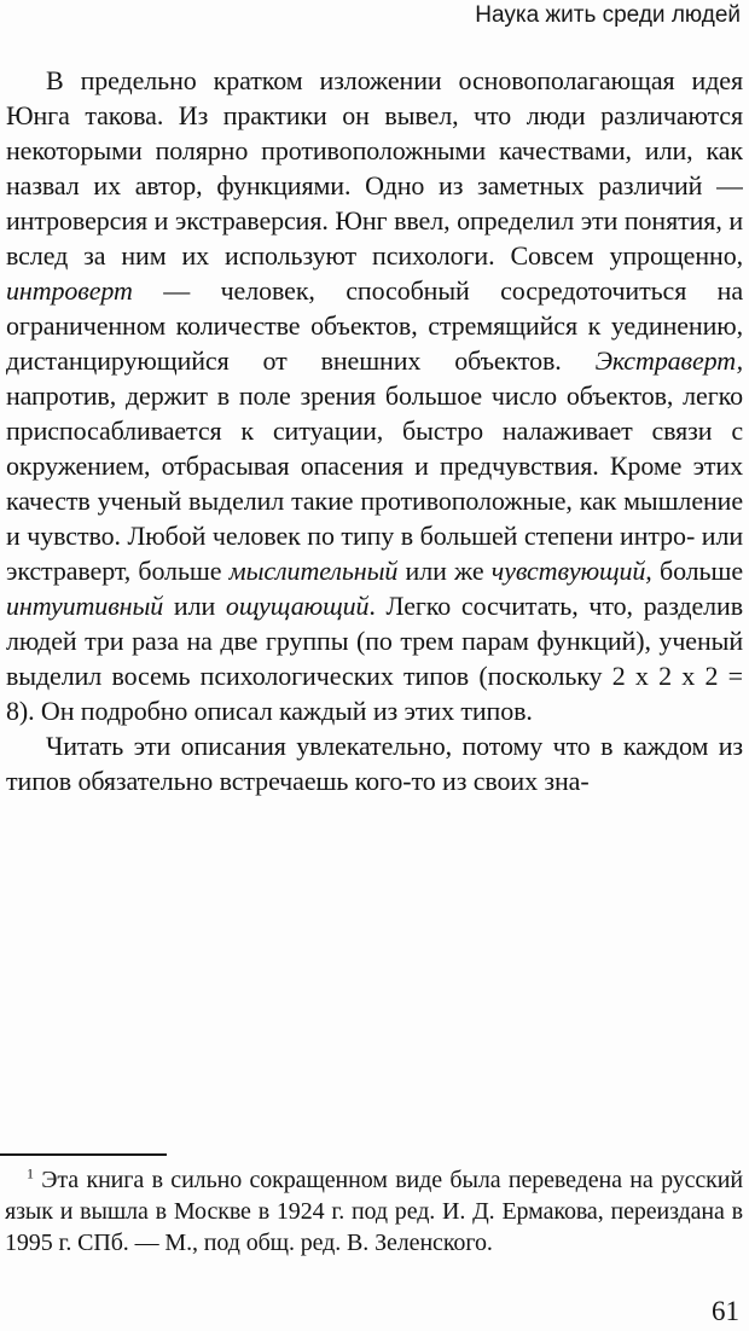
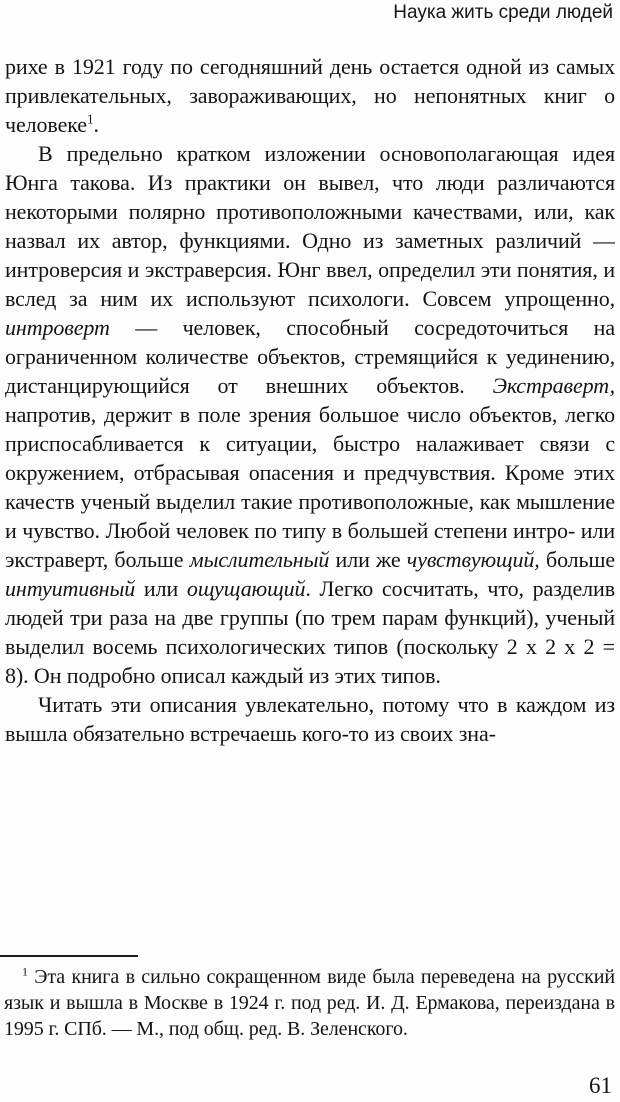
  Наука жить среди людей
+ рихе в 1921 году по сегодняшний день остается одной из самых привлекательных, завораживающих, но непонятных книг о человеке1.
  В предельно кратком изложении основополагающая идея Юнга такова. Из практики он вывел, что люди различаются некоторыми полярно противоположными качествами, или, как назвал их автор, функциями. Одно из заметных различий — интроверсия и экстраверсия. Юнг ввел, определил эти понятия, и вслед за ним их используют психологи. Совсем упрощенно, интроверт — человек, способный сосредоточиться на ограниченном количестве объектов, стремящийся к уединению, дистанцирующийся от внешних объектов. Экстраверт, напротив, держит в поле зрения большое число объектов, легко приспосабливается к ситуации, быстро налаживает связи с окружением, отбрасывая опасения и предчувствия. Кроме этих качеств ученый выделил такие противоположные, как мышление и чувство. Любой человек по типу в большей степени интро- или экстраверт, больше мыслительный или же чувствующий, больше интуитивный или ощущающий. Легко сосчитать, что, разделив людей три раза на две группы (по трем парам функций), ученый выделил восемь психологических типов (поскольку 2 х 2 х 2 = 8). Он подробно описал каждый из этих типов.
- Читать эти описания увлекательно, потому что в каждом из типов обязательно встречаешь кого-то из своих зна-
+ Читать эти описания увлекательно, потому что в каждом из вышла обязательно встречаешь кого-то из своих зна-
  1 Эта книга в сильно сокращенном виде была переведена на русский язык и вышла в Москве в 1924 г. под ред. И. Д. Ермакова, переиздана в 1995 г. СПб. — М., под общ. ред. В. Зеленского.
  61
